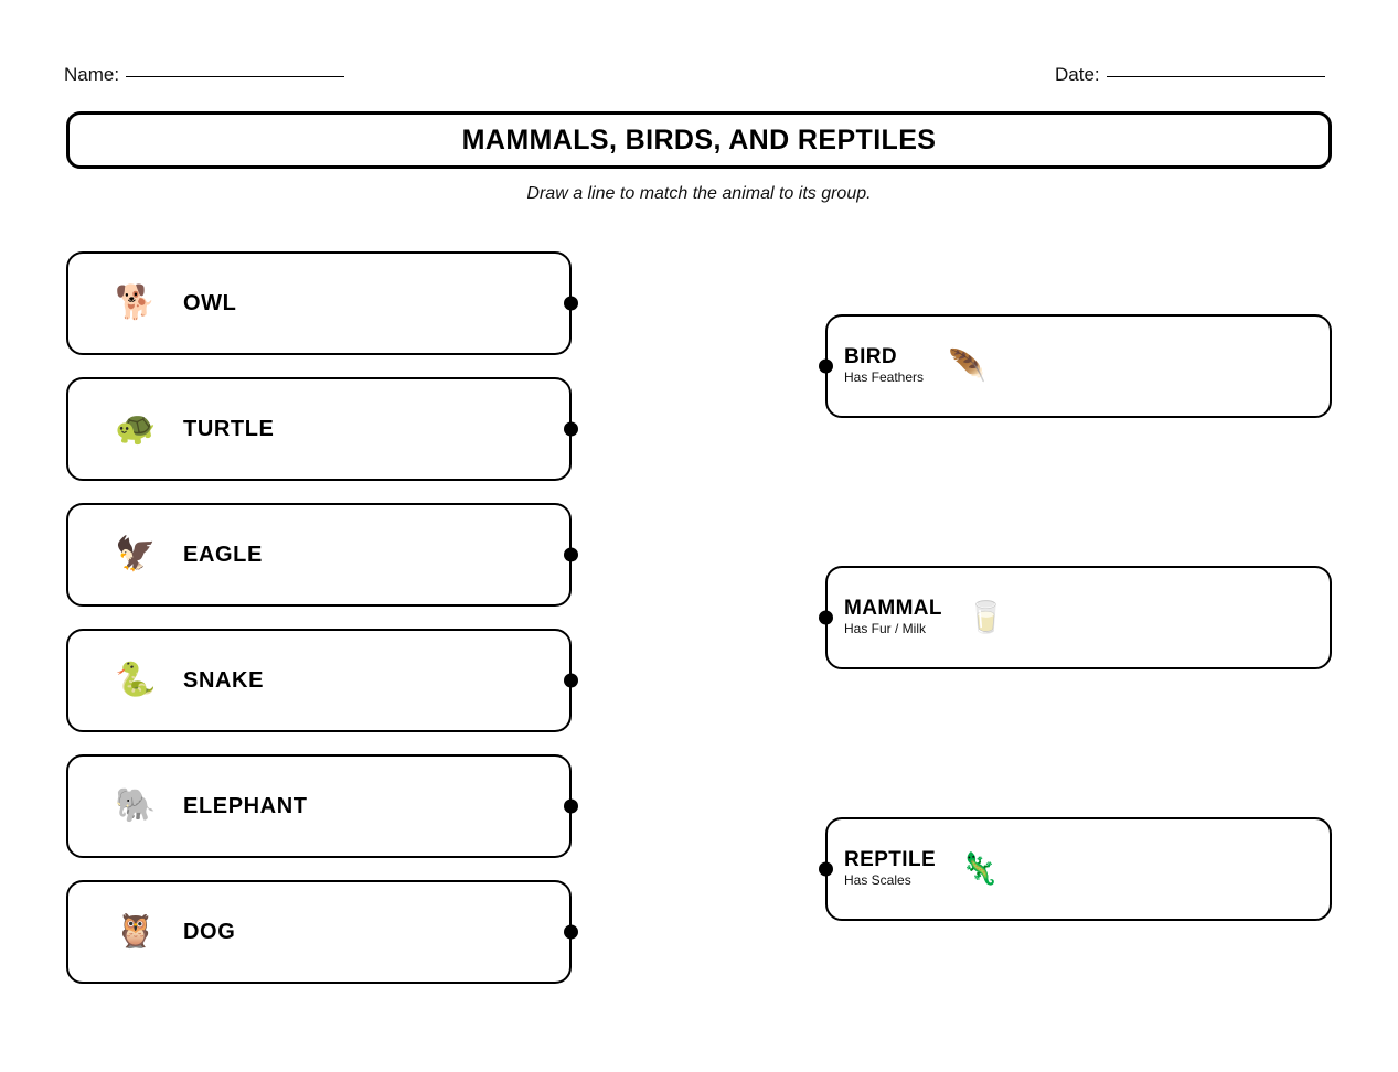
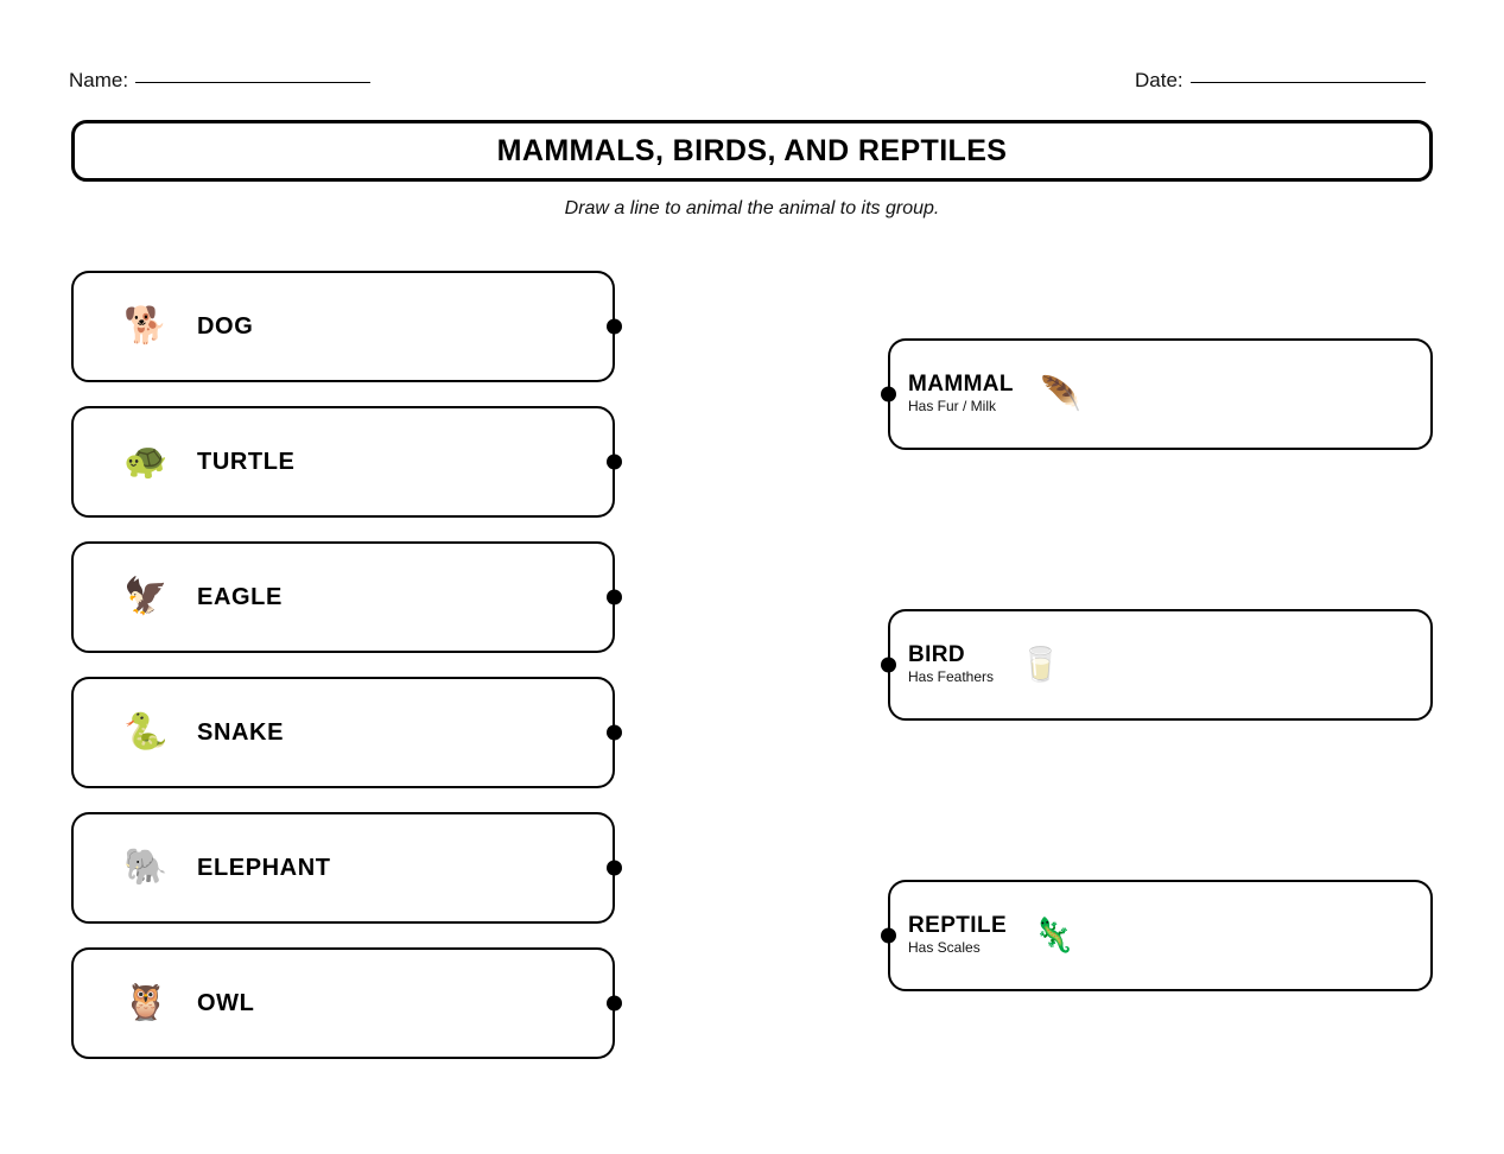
  Name:
  Date:
  MAMMALS, BIRDS, AND REPTILES
- Draw a line to match the animal to its group.
+ Draw a line to animal the animal to its group.
  🐕
- OWL
+ DOG
  🐢
  TURTLE
  🦅
  EAGLE
  🐍
  SNAKE
  🐘
  ELEPHANT
  🦉
- DOG
+ OWL
- BIRD
+ MAMMAL
- Has Feathers
+ Has Fur / Milk
  🪶
- MAMMAL
+ BIRD
- Has Fur / Milk
+ Has Feathers
  🥛
  REPTILE
  Has Scales
  🦎
